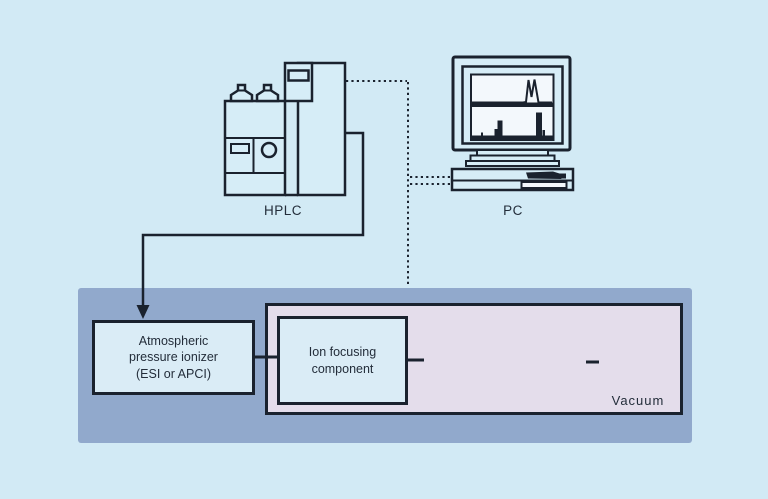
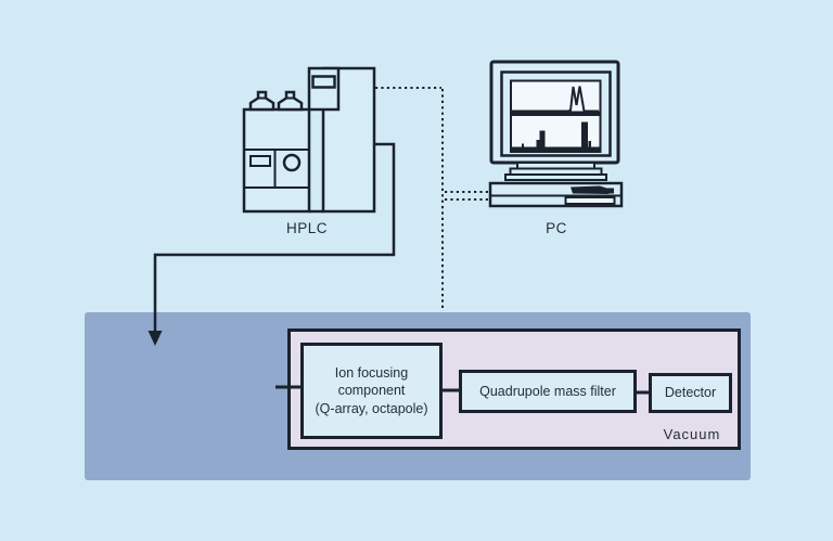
- Atmospheric
- pressure ionizer
- (ESI or APCI)
  Ion focusing
  component
+ (Q-array, octapole)
+ Quadrupole mass filter
+ Detector
  HPLC
  PC
  Vacuum
